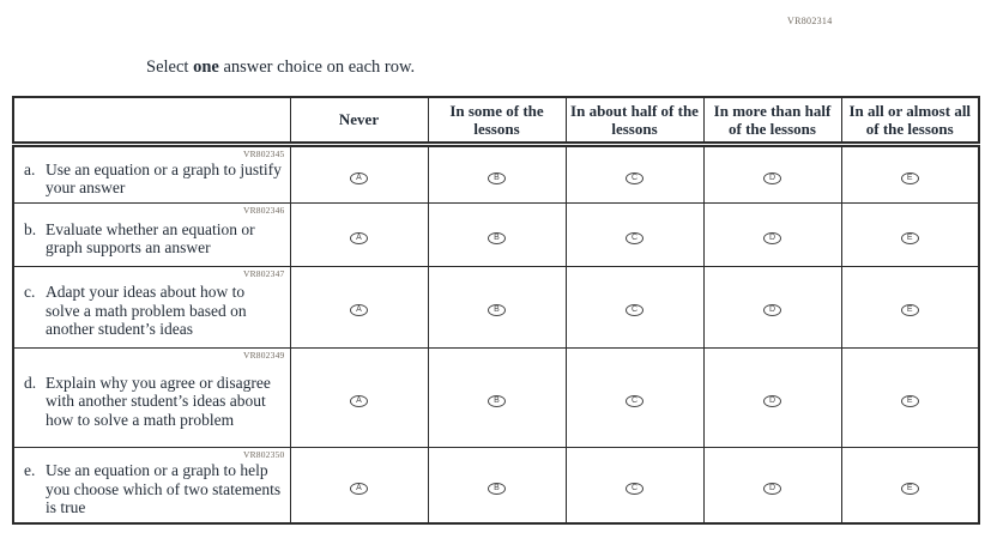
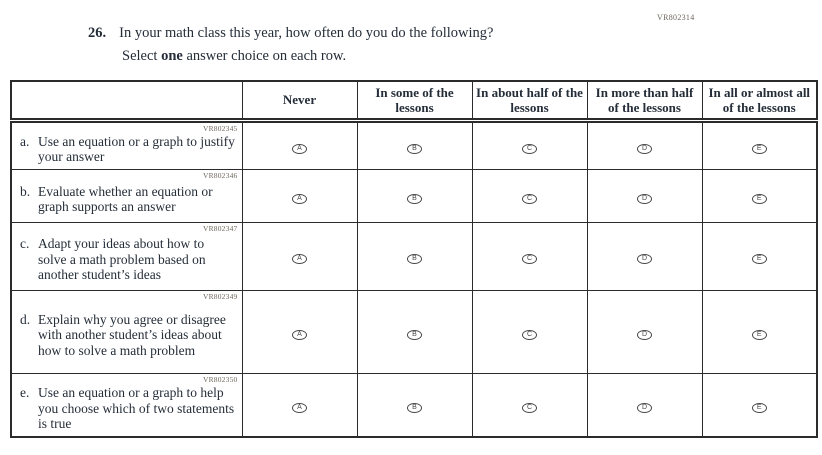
  VR802314
+ 26. In your math class this year, how often do you do the following?
  Select one answer choice on each row.
  	Never	In some of the lessons	In about half of the lessons	In more than half of the lessons	In all or almost all of the lessons
  VR802345a. Use an equation or a graph to justify your answer
  VR802346b. Evaluate whether an equation or graph supports an answer
  VR802347c. Adapt your ideas about how to solve a math problem based on another student’s ideas
  VR802349d. Explain why you agree or disagree with another student’s ideas about how to solve a math problem
  VR802350e. Use an equation or a graph to help you choose which of two statements is true
